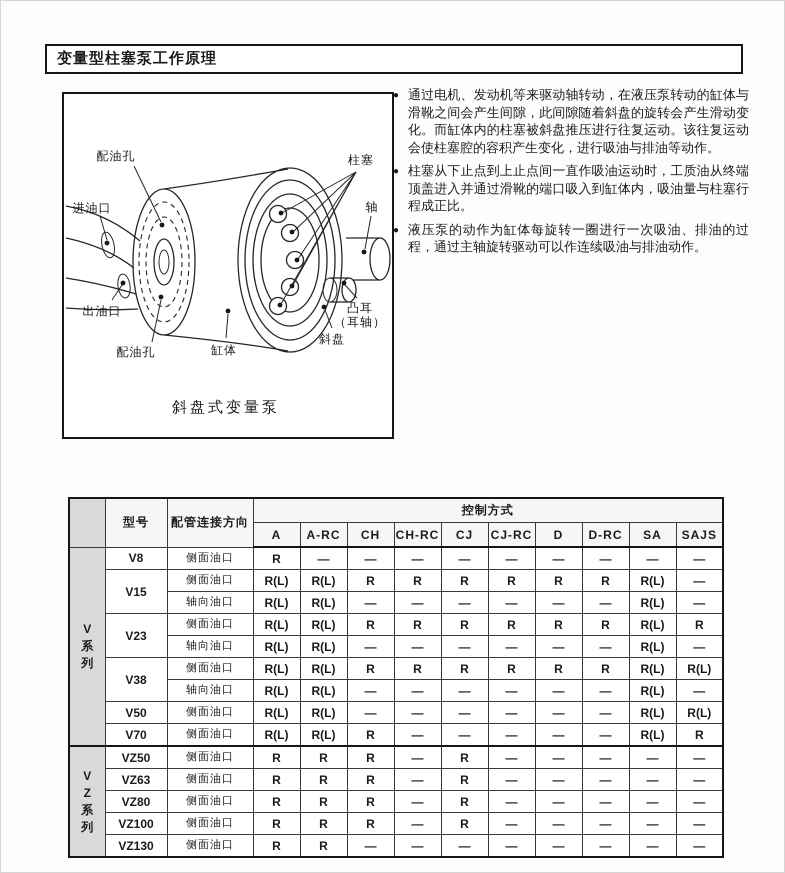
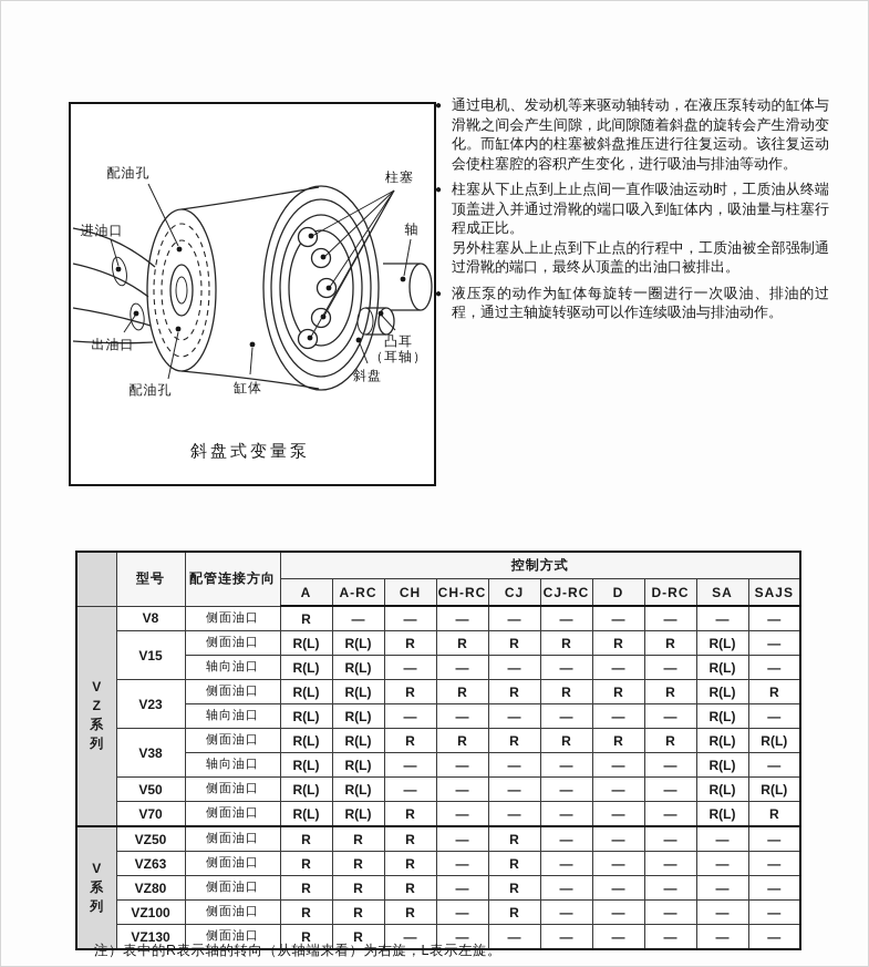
- 变量型柱塞泵工作原理
  配油孔
  柱塞
  轴
  进油口
  出油口
  配油孔
  缸体
  斜盘
  凸耳
  （耳轴）
  斜盘式变量泵
  ●
  通过电机、发动机等来驱动轴转动，在液压泵转动的缸体与滑靴之间会产生间隙，此间隙随着斜盘的旋转会产生滑动变化。而缸体内的柱塞被斜盘推压进行往复运动。该往复运动会使柱塞腔的容积产生变化，进行吸油与排油等动作。
  ●
  柱塞从下止点到上止点间一直作吸油运动时，工质油从终端顶盖进入并通过滑靴的端口吸入到缸体内，吸油量与柱塞行程成正比。
+ 另外柱塞从上止点到下止点的行程中，工质油被全部强制通过滑靴的端口，最终从顶盖的出油口被排出。
  ●
  液压泵的动作为缸体每旋转一圈进行一次吸油、排油的过程，通过主轴旋转驱动可以作连续吸油与排油动作。
  	型号	配管连接方向	控制方式
  A	A-RC	CH	CH-RC	CJ	CJ-RC	D	D-RC	SA	SAJS
- V系列	V8	侧面油口	R	—	—	—	—	—	—	—	—	—
+ VZ系列	V8	侧面油口	R	—	—	—	—	—	—	—	—	—
  V15	侧面油口	R(L)	R(L)	R	R	R	R	R	R	R(L)	—
  轴向油口	R(L)	R(L)	—	—	—	—	—	—	R(L)	—
  V23	侧面油口	R(L)	R(L)	R	R	R	R	R	R	R(L)	R
  轴向油口	R(L)	R(L)	—	—	—	—	—	—	R(L)	—
  V38	侧面油口	R(L)	R(L)	R	R	R	R	R	R	R(L)	R(L)
  轴向油口	R(L)	R(L)	—	—	—	—	—	—	R(L)	—
  V50	侧面油口	R(L)	R(L)	—	—	—	—	—	—	R(L)	R(L)
  V70	侧面油口	R(L)	R(L)	R	—	—	—	—	—	R(L)	R
- VZ系列	VZ50	侧面油口	R	R	R	—	R	—	—	—	—	—
+ V系列	VZ50	侧面油口	R	R	R	—	R	—	—	—	—	—
  VZ63	侧面油口	R	R	R	—	R	—	—	—	—	—
  VZ80	侧面油口	R	R	R	—	R	—	—	—	—	—
  VZ100	侧面油口	R	R	R	—	R	—	—	—	—	—
  VZ130	侧面油口	R	R	—	—	—	—	—	—	—	—
+ 注）表中的R表示轴的转向（从轴端来看）为右旋，L表示左旋。
